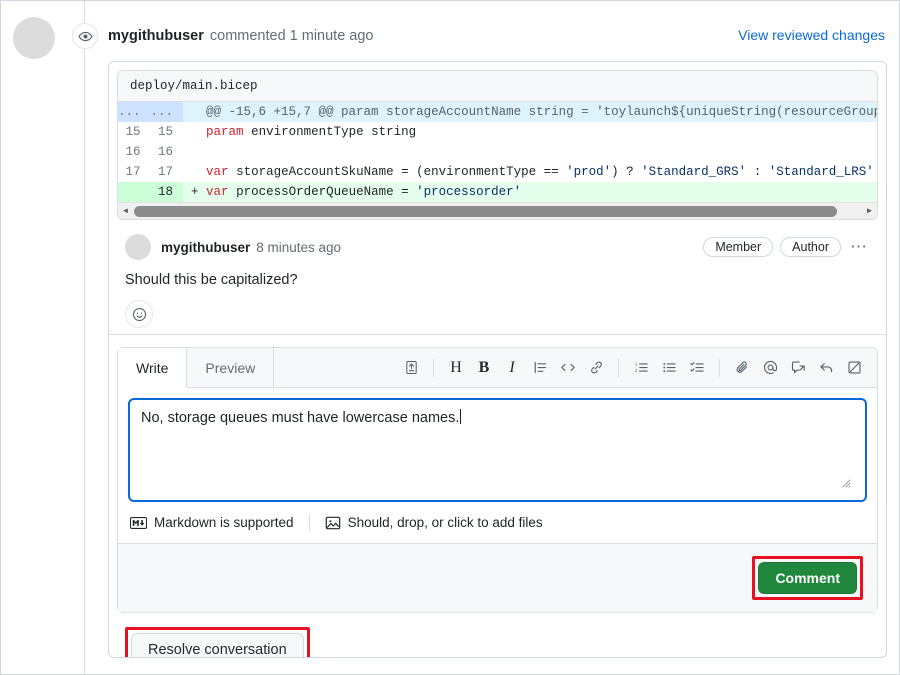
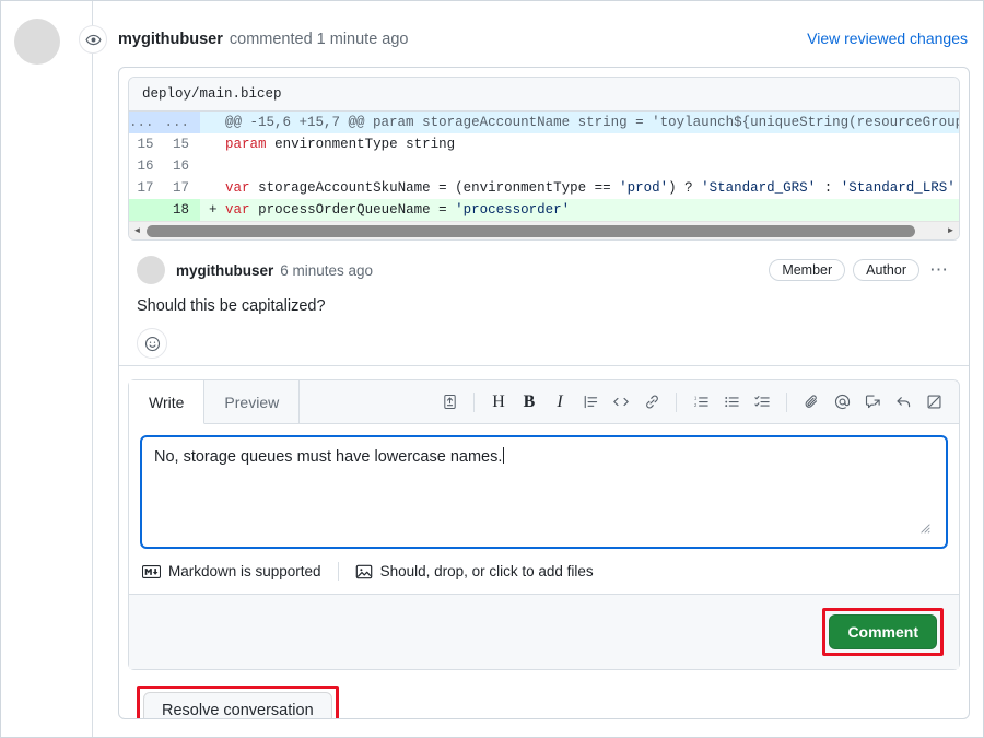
  mygithubuser
  commented 1 minute ago
  View reviewed changes
  deploy/main.bicep
  ...	...	@@ -15,6 +15,7 @@ param storageAccountName string = 'toylaunch${uniqueString(resourceGrou
  15	15	param environmentType string
  16	16
  17	17	var storageAccountSkuName = (environmentType == 'prod') ? 'Standard_GRS' : 'Standard_LRS'
  	18	+ var processOrderQueueName = 'processorder'
  ◄
  ►
  mygithubuser
- 8 minutes ago
+ 6 minutes ago
  Member
  Author
  ⋯
  Should this be capitalized?
  Write
  Preview
  H
  B
  I
  No, storage queues must have lowercase names.
  Markdown is supported
  Should, drop, or click to add files
  Comment
  Resolve conversation
